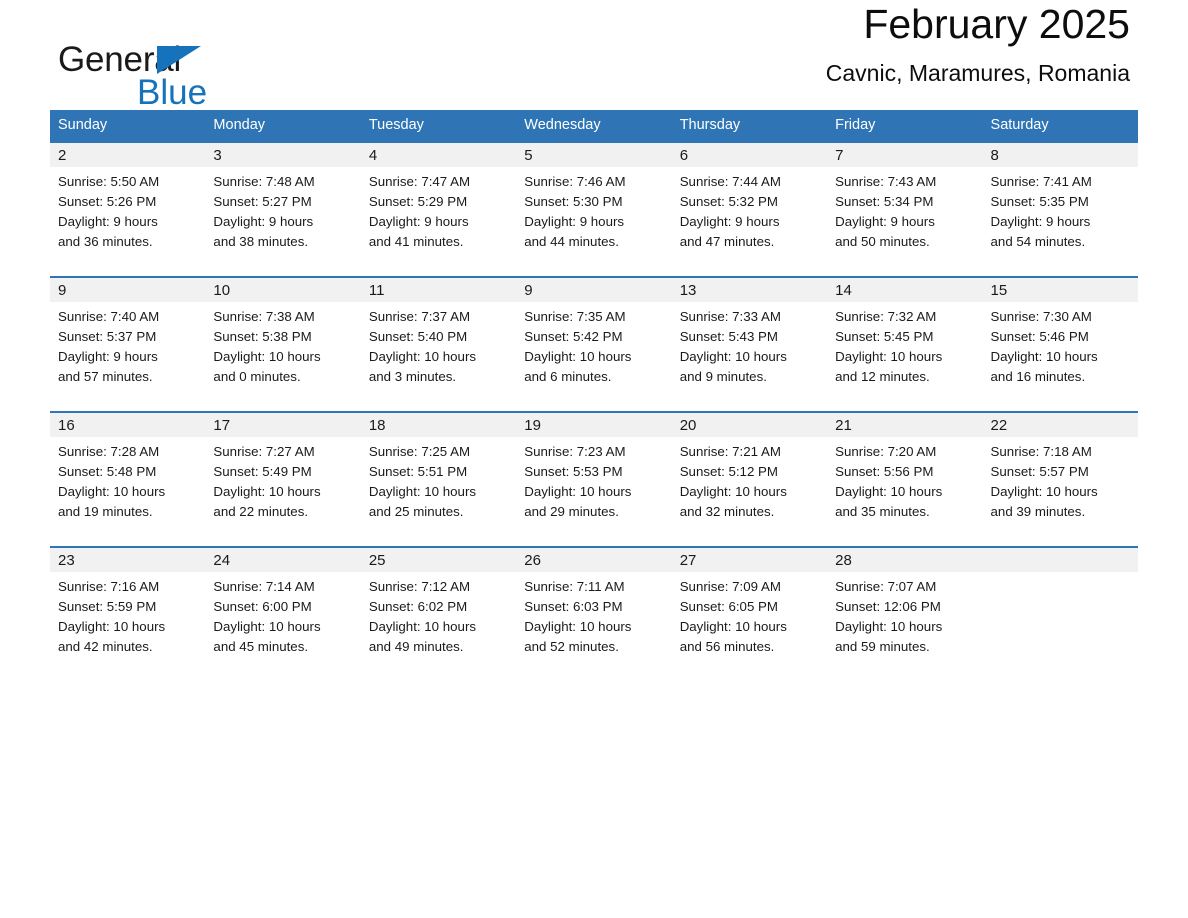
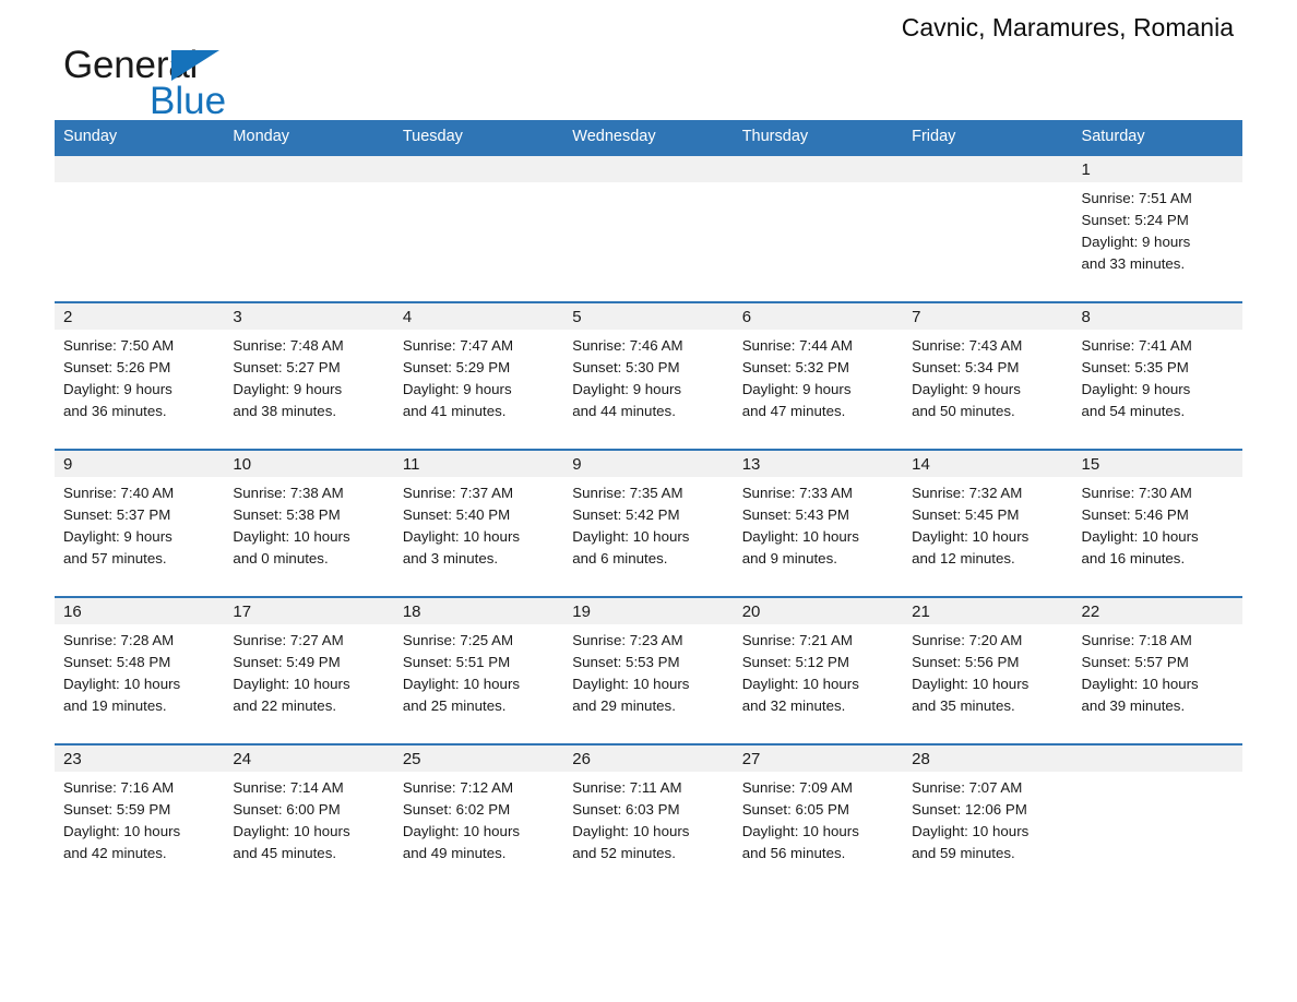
  General
  Blue
- February 2025
  Cavnic, Maramures, Romania
  Sunday	Monday	Tuesday	Wednesday	Thursday	Friday	Saturday
+ 						1Sunrise: 7:51 AMSunset: 5:24 PMDaylight: 9 hoursand 33 minutes.
- 2Sunrise: 5:50 AMSunset: 5:26 PMDaylight: 9 hoursand 36 minutes.	3Sunrise: 7:48 AMSunset: 5:27 PMDaylight: 9 hoursand 38 minutes.	4Sunrise: 7:47 AMSunset: 5:29 PMDaylight: 9 hoursand 41 minutes.	5Sunrise: 7:46 AMSunset: 5:30 PMDaylight: 9 hoursand 44 minutes.	6Sunrise: 7:44 AMSunset: 5:32 PMDaylight: 9 hoursand 47 minutes.	7Sunrise: 7:43 AMSunset: 5:34 PMDaylight: 9 hoursand 50 minutes.	8Sunrise: 7:41 AMSunset: 5:35 PMDaylight: 9 hoursand 54 minutes.
+ 2Sunrise: 7:50 AMSunset: 5:26 PMDaylight: 9 hoursand 36 minutes.	3Sunrise: 7:48 AMSunset: 5:27 PMDaylight: 9 hoursand 38 minutes.	4Sunrise: 7:47 AMSunset: 5:29 PMDaylight: 9 hoursand 41 minutes.	5Sunrise: 7:46 AMSunset: 5:30 PMDaylight: 9 hoursand 44 minutes.	6Sunrise: 7:44 AMSunset: 5:32 PMDaylight: 9 hoursand 47 minutes.	7Sunrise: 7:43 AMSunset: 5:34 PMDaylight: 9 hoursand 50 minutes.	8Sunrise: 7:41 AMSunset: 5:35 PMDaylight: 9 hoursand 54 minutes.
  9Sunrise: 7:40 AMSunset: 5:37 PMDaylight: 9 hoursand 57 minutes.	10Sunrise: 7:38 AMSunset: 5:38 PMDaylight: 10 hoursand 0 minutes.	11Sunrise: 7:37 AMSunset: 5:40 PMDaylight: 10 hoursand 3 minutes.	9Sunrise: 7:35 AMSunset: 5:42 PMDaylight: 10 hoursand 6 minutes.	13Sunrise: 7:33 AMSunset: 5:43 PMDaylight: 10 hoursand 9 minutes.	14Sunrise: 7:32 AMSunset: 5:45 PMDaylight: 10 hoursand 12 minutes.	15Sunrise: 7:30 AMSunset: 5:46 PMDaylight: 10 hoursand 16 minutes.
  16Sunrise: 7:28 AMSunset: 5:48 PMDaylight: 10 hoursand 19 minutes.	17Sunrise: 7:27 AMSunset: 5:49 PMDaylight: 10 hoursand 22 minutes.	18Sunrise: 7:25 AMSunset: 5:51 PMDaylight: 10 hoursand 25 minutes.	19Sunrise: 7:23 AMSunset: 5:53 PMDaylight: 10 hoursand 29 minutes.	20Sunrise: 7:21 AMSunset: 5:12 PMDaylight: 10 hoursand 32 minutes.	21Sunrise: 7:20 AMSunset: 5:56 PMDaylight: 10 hoursand 35 minutes.	22Sunrise: 7:18 AMSunset: 5:57 PMDaylight: 10 hoursand 39 minutes.
  23Sunrise: 7:16 AMSunset: 5:59 PMDaylight: 10 hoursand 42 minutes.	24Sunrise: 7:14 AMSunset: 6:00 PMDaylight: 10 hoursand 45 minutes.	25Sunrise: 7:12 AMSunset: 6:02 PMDaylight: 10 hoursand 49 minutes.	26Sunrise: 7:11 AMSunset: 6:03 PMDaylight: 10 hoursand 52 minutes.	27Sunrise: 7:09 AMSunset: 6:05 PMDaylight: 10 hoursand 56 minutes.	28Sunrise: 7:07 AMSunset: 12:06 PMDaylight: 10 hoursand 59 minutes.
